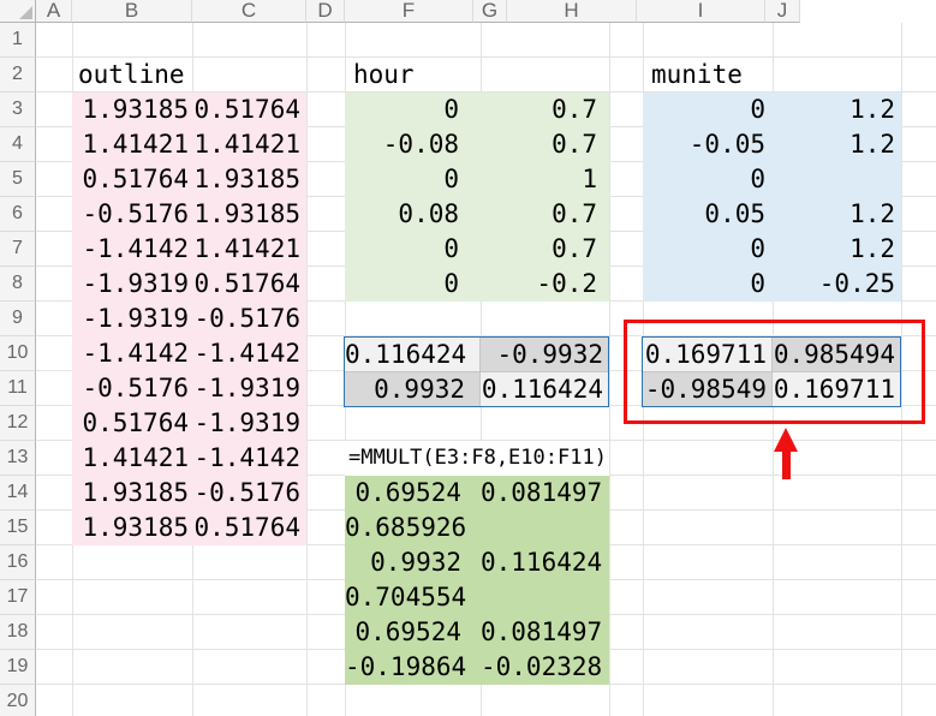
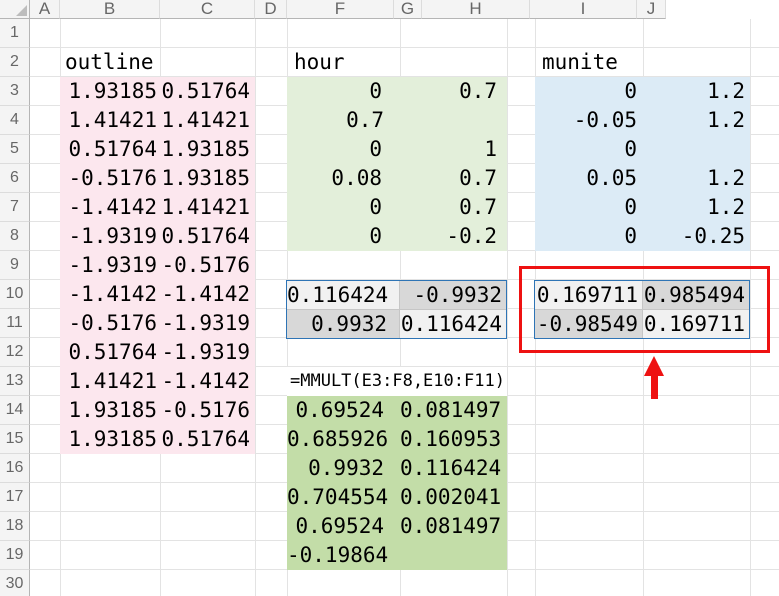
  A
  B
  C
  D
  F
  G
  H
  I
  J
  1
  2
  3
  4
  5
  6
  7
  8
  9
  10
  11
  12
  13
  14
  15
  16
  17
  18
  19
- 20
+ 30
  outline
  hour
  munite
  1.93185
  0.51764
  1.41421
  1.41421
  0.51764
  1.93185
  -0.5176
  1.93185
  -1.4142
  1.41421
  -1.9319
  0.51764
  -1.9319
  -0.5176
  -1.4142
  -1.4142
  -0.5176
  -1.9319
  0.51764
  -1.9319
  1.41421
  -1.4142
  1.93185
  -0.5176
  1.93185
  0.51764
  0
  0.7
- -0.08
  0.7
  0
  1
  0.08
  0.7
  0
  0.7
  0
  -0.2
  0
  1.2
  -0.05
  1.2
  0
  0.05
  1.2
  0
  1.2
  0
  -0.25
  0.116424
  -0.9932
  0.9932
  0.116424
  0.169711
  0.985494
  -0.98549
  0.169711
  =MMULT(E3:F8,E10:F11)
  0.69524
  0.081497
  0.685926
+ 0.160953
  0.9932
  0.116424
  0.704554
+ 0.002041
  0.69524
  0.081497
  -0.19864
- -0.02328
